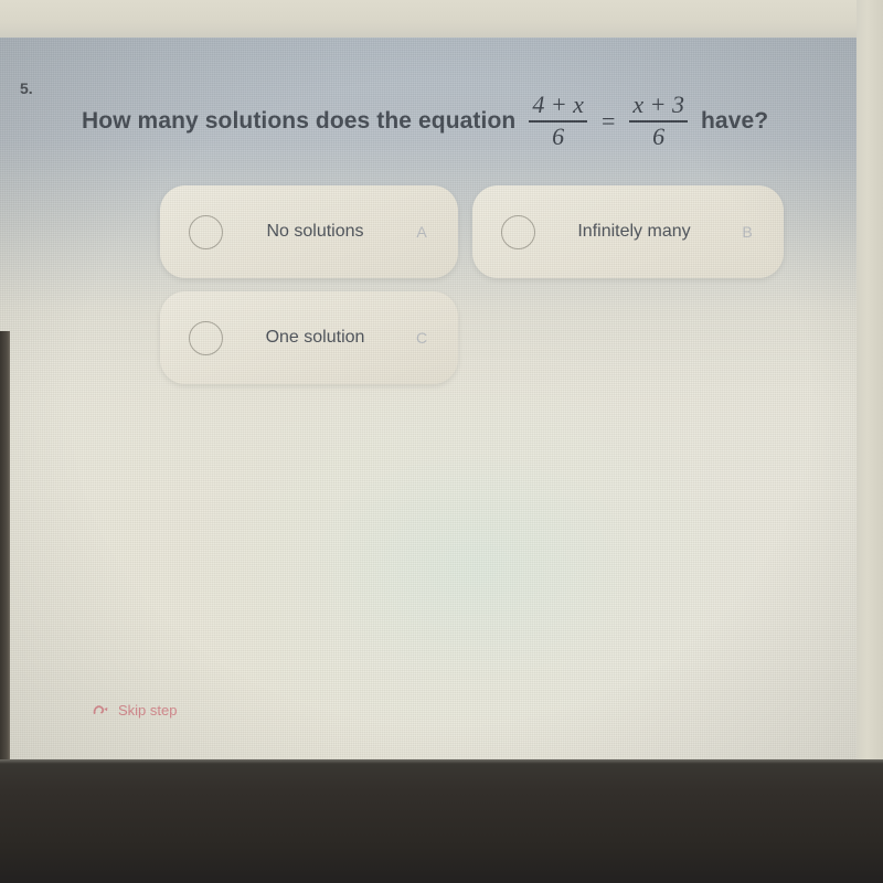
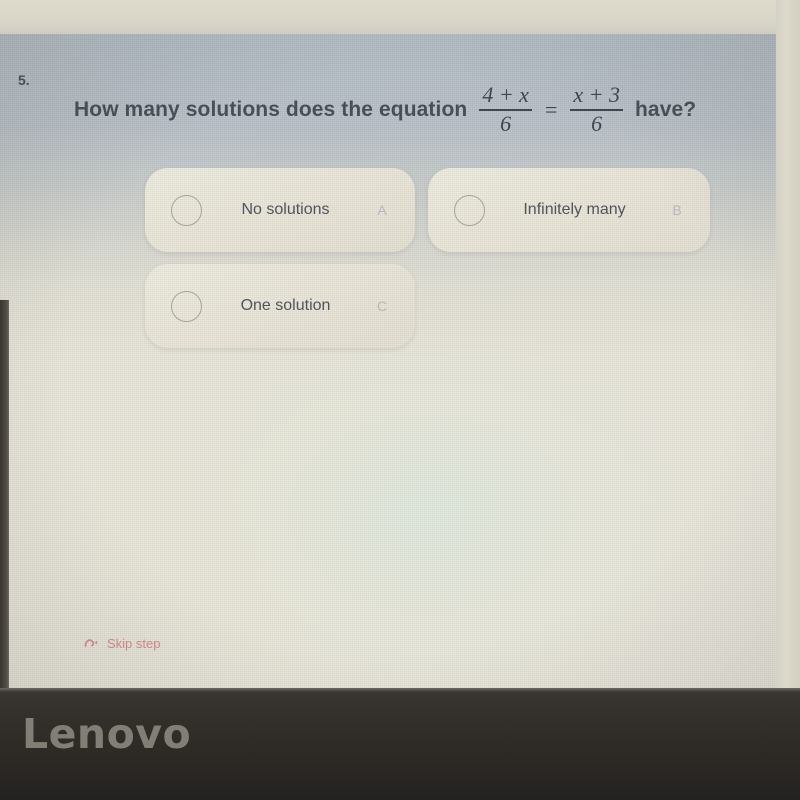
+ Lenovo
